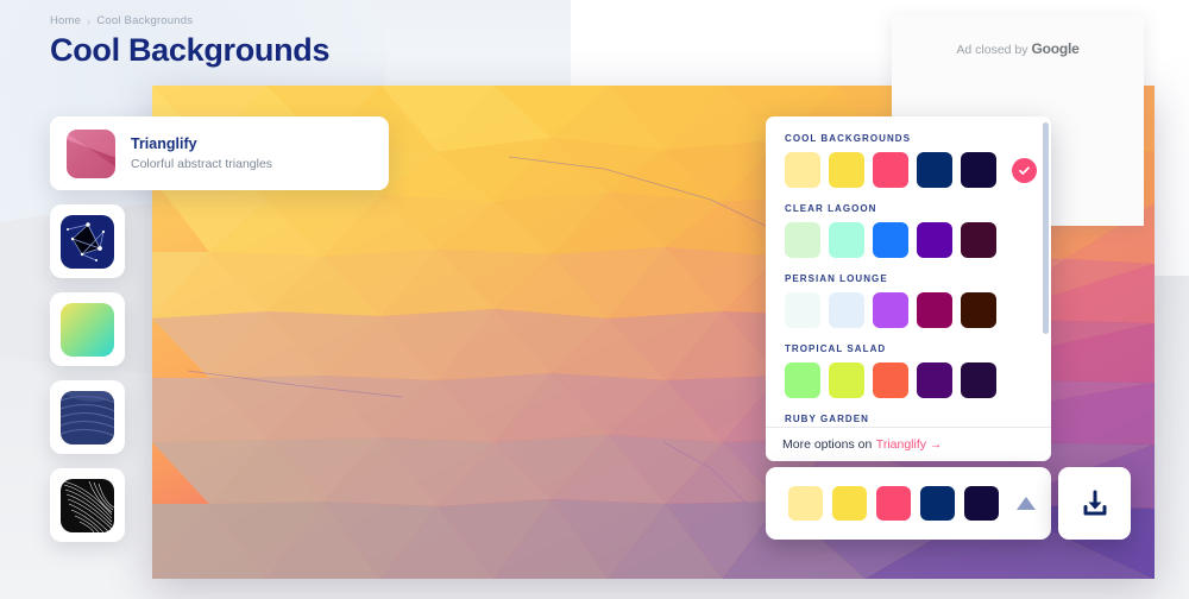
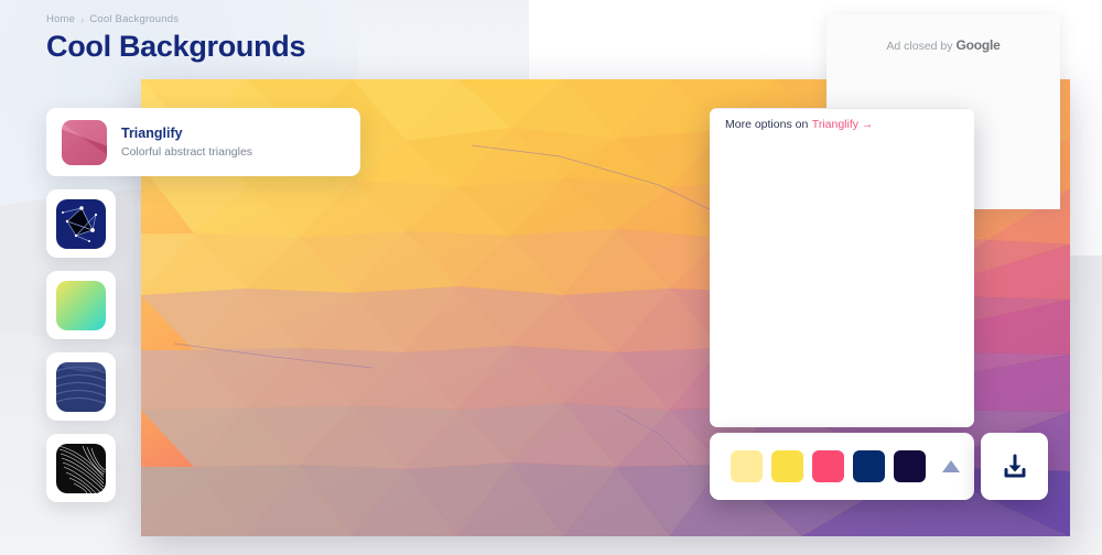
  Home
  ›
  Cool Backgrounds
  Cool Backgrounds
  Trianglify
  Colorful abstract triangles
  Ad closed by Google
- COOL BACKGROUNDS
- CLEAR LAGOON
- PERSIAN LOUNGE
- TROPICAL SALAD
- RUBY GARDEN
  More options on
  Trianglify →
